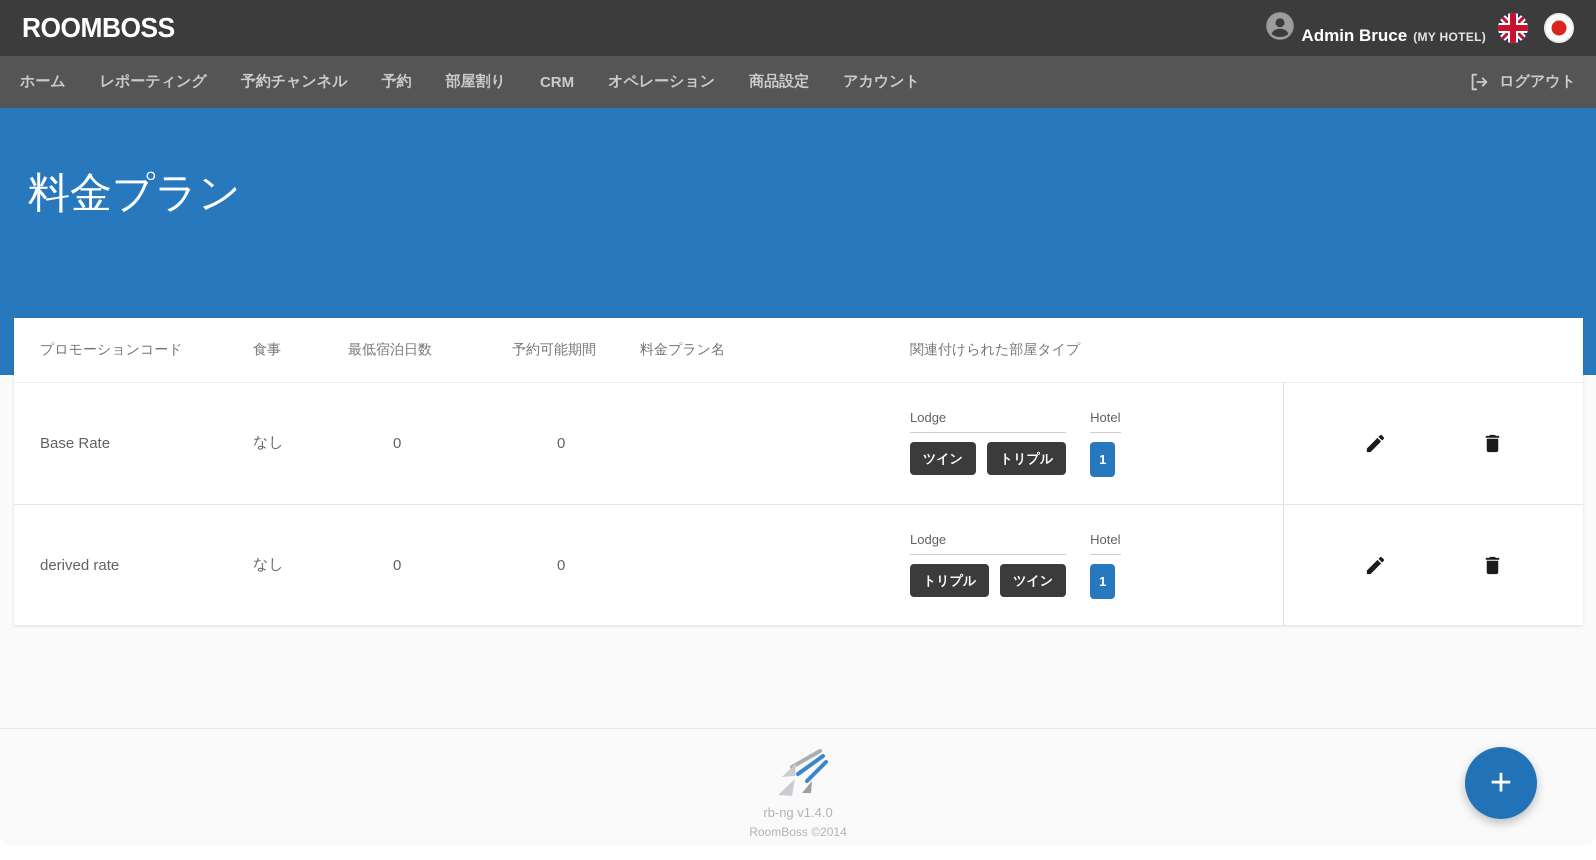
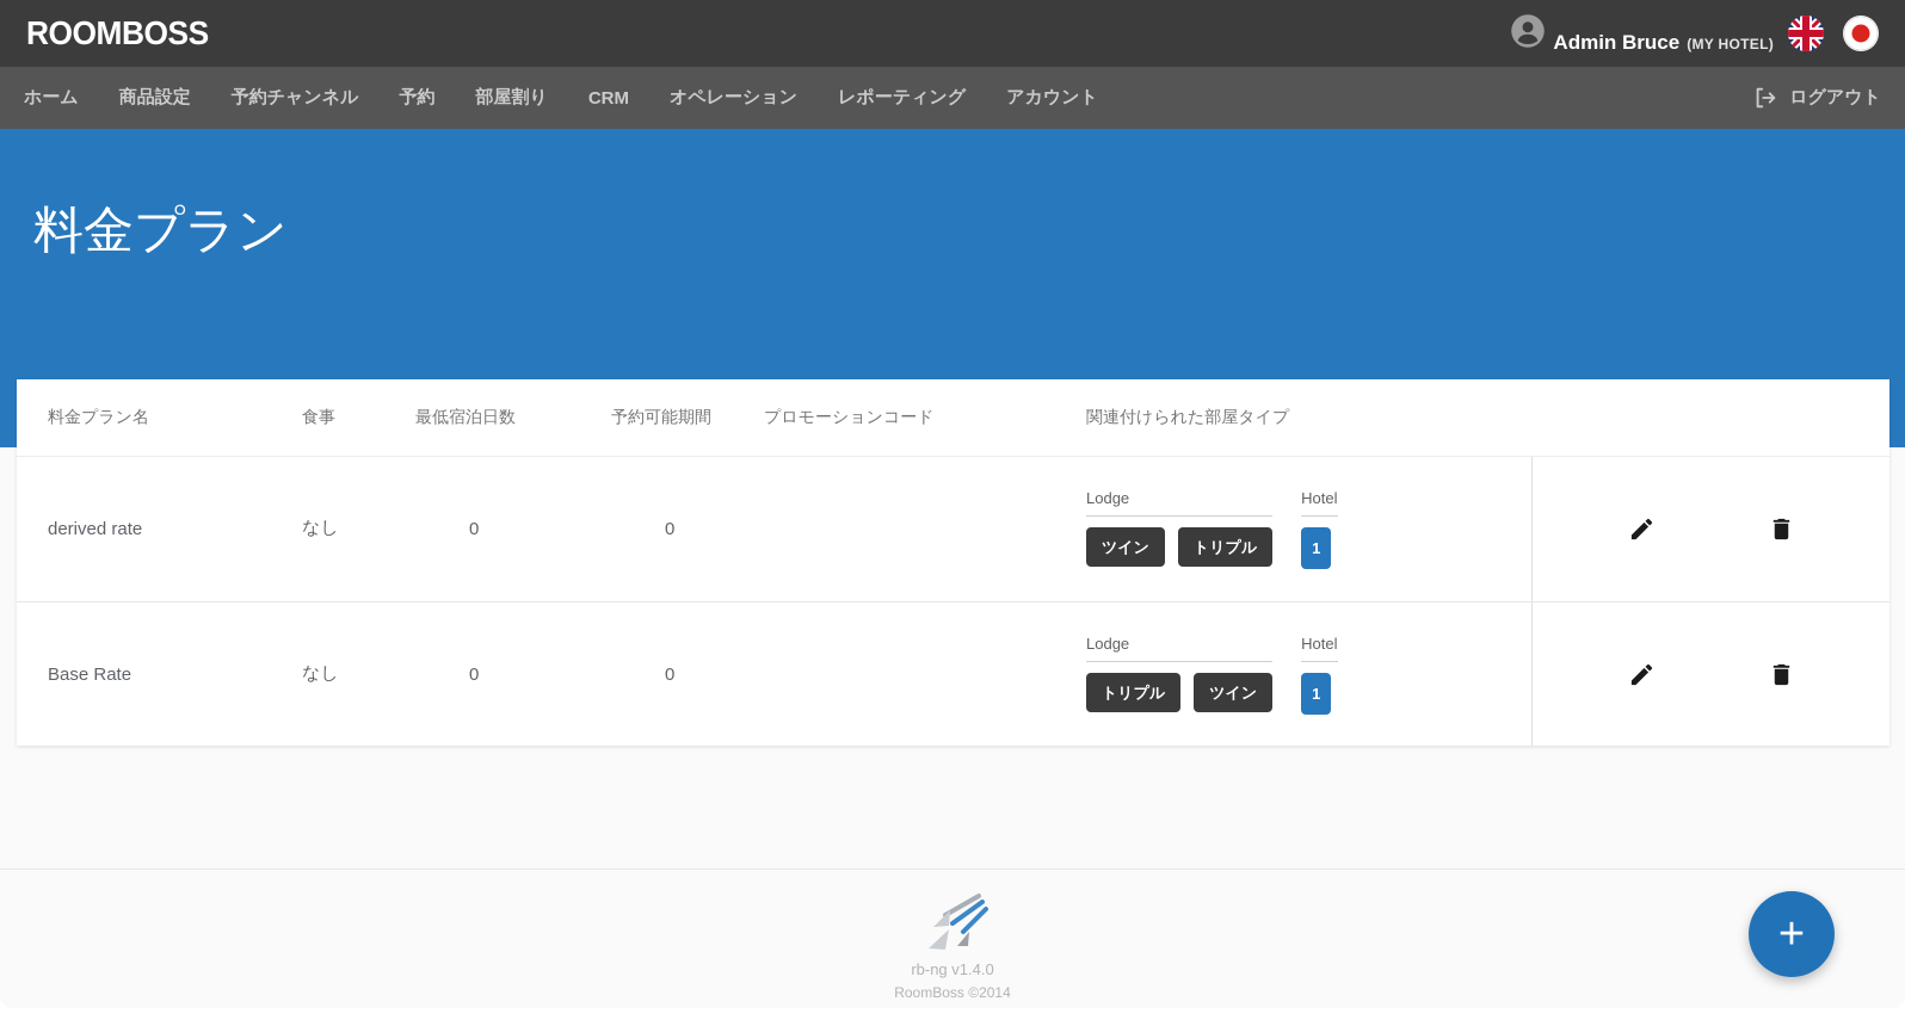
  ROOMBOSS
  Admin Bruce
  (MY HOTEL)
  ホーム
- レポーティング
+ 商品設定
  予約チャンネル
  予約
  部屋割り
  CRM
  オペレーション
- 商品設定
+ レポーティング
  アカウント
  ログアウト
  料金プラン
- プロモーションコード
+ 料金プラン名
  食事
  最低宿泊日数
  予約可能期間
- 料金プラン名
+ プロモーションコード
  関連付けられた部屋タイプ
- Base Rate
+ derived rate
  なし
  0
  0
  Lodge
  ツイン
  トリプル
  Hotel
  1
- derived rate
+ Base Rate
  なし
  0
  0
  Lodge
  トリプル
  ツイン
  Hotel
  1
  rb-ng v1.4.0
  RoomBoss ©2014
  +
